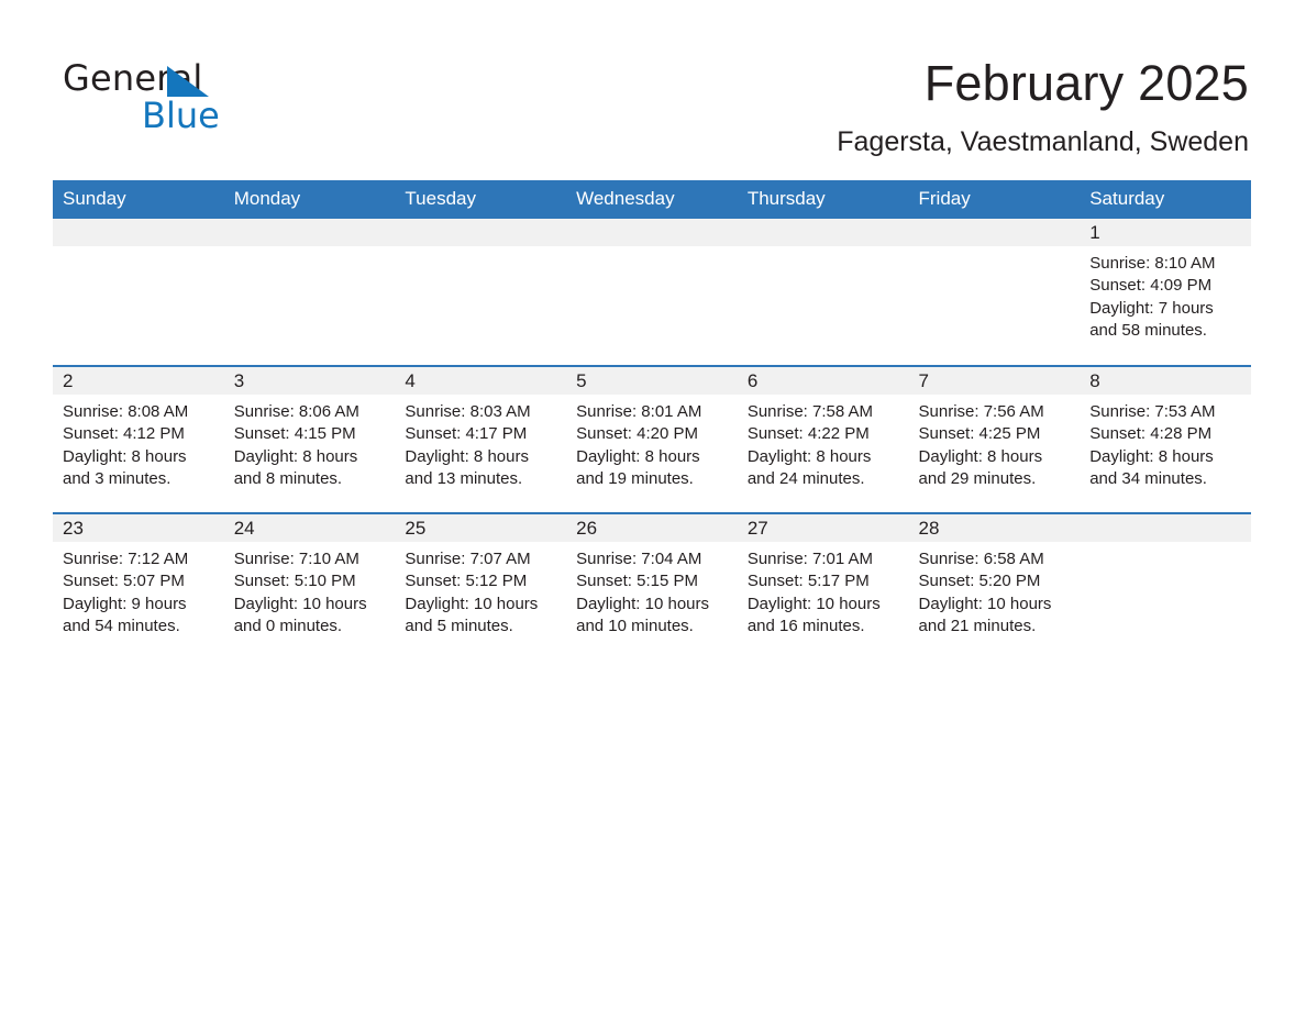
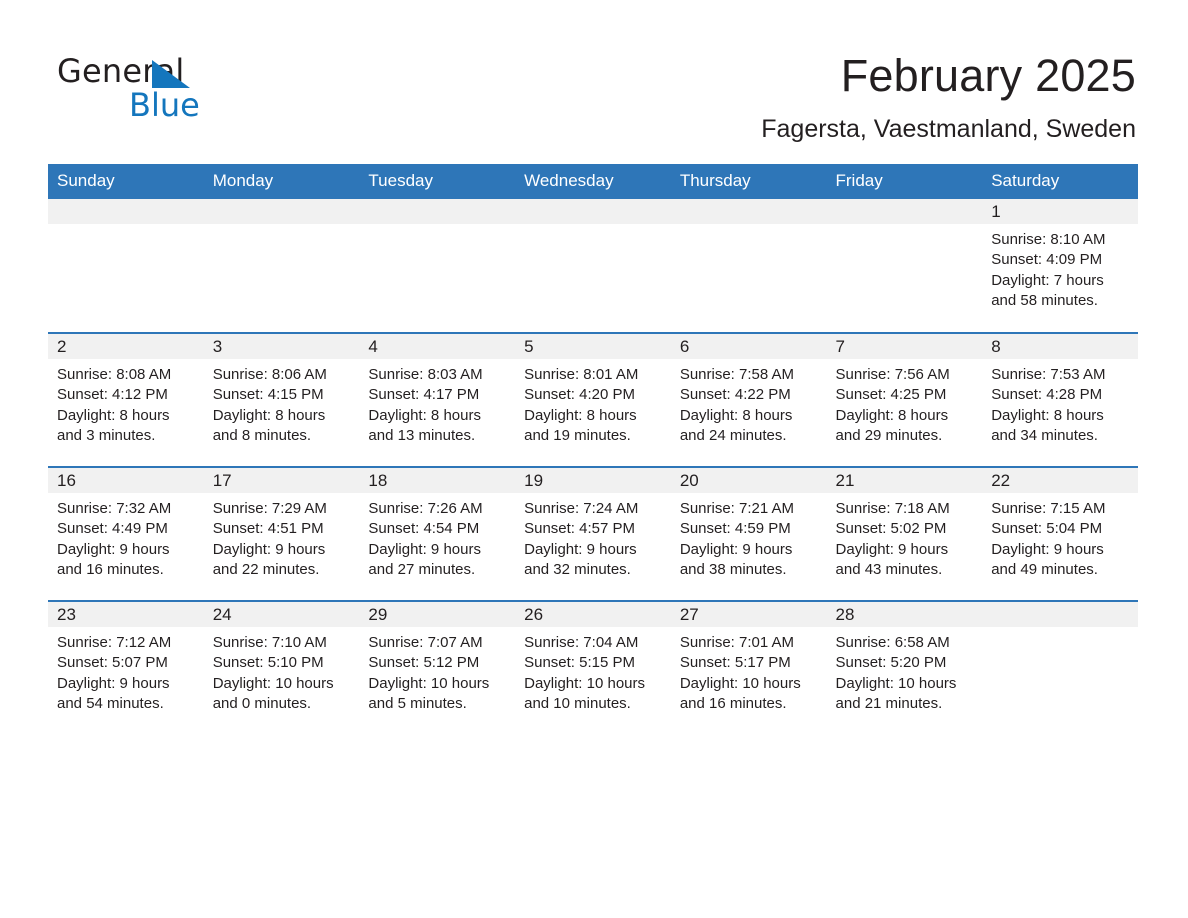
  General
  Blue
  February 2025
  Fagersta, Vaestmanland, Sweden
  Sunday	Monday	Tuesday	Wednesday	Thursday	Friday	Saturday
  						1Sunrise: 8:10 AMSunset: 4:09 PMDaylight: 7 hoursand 58 minutes.
  2Sunrise: 8:08 AMSunset: 4:12 PMDaylight: 8 hoursand 3 minutes.	3Sunrise: 8:06 AMSunset: 4:15 PMDaylight: 8 hoursand 8 minutes.	4Sunrise: 8:03 AMSunset: 4:17 PMDaylight: 8 hoursand 13 minutes.	5Sunrise: 8:01 AMSunset: 4:20 PMDaylight: 8 hoursand 19 minutes.	6Sunrise: 7:58 AMSunset: 4:22 PMDaylight: 8 hoursand 24 minutes.	7Sunrise: 7:56 AMSunset: 4:25 PMDaylight: 8 hoursand 29 minutes.	8Sunrise: 7:53 AMSunset: 4:28 PMDaylight: 8 hoursand 34 minutes.
+ 16Sunrise: 7:32 AMSunset: 4:49 PMDaylight: 9 hoursand 16 minutes.	17Sunrise: 7:29 AMSunset: 4:51 PMDaylight: 9 hoursand 22 minutes.	18Sunrise: 7:26 AMSunset: 4:54 PMDaylight: 9 hoursand 27 minutes.	19Sunrise: 7:24 AMSunset: 4:57 PMDaylight: 9 hoursand 32 minutes.	20Sunrise: 7:21 AMSunset: 4:59 PMDaylight: 9 hoursand 38 minutes.	21Sunrise: 7:18 AMSunset: 5:02 PMDaylight: 9 hoursand 43 minutes.	22Sunrise: 7:15 AMSunset: 5:04 PMDaylight: 9 hoursand 49 minutes.
- 23Sunrise: 7:12 AMSunset: 5:07 PMDaylight: 9 hoursand 54 minutes.	24Sunrise: 7:10 AMSunset: 5:10 PMDaylight: 10 hoursand 0 minutes.	25Sunrise: 7:07 AMSunset: 5:12 PMDaylight: 10 hoursand 5 minutes.	26Sunrise: 7:04 AMSunset: 5:15 PMDaylight: 10 hoursand 10 minutes.	27Sunrise: 7:01 AMSunset: 5:17 PMDaylight: 10 hoursand 16 minutes.	28Sunrise: 6:58 AMSunset: 5:20 PMDaylight: 10 hoursand 21 minutes.
+ 23Sunrise: 7:12 AMSunset: 5:07 PMDaylight: 9 hoursand 54 minutes.	24Sunrise: 7:10 AMSunset: 5:10 PMDaylight: 10 hoursand 0 minutes.	29Sunrise: 7:07 AMSunset: 5:12 PMDaylight: 10 hoursand 5 minutes.	26Sunrise: 7:04 AMSunset: 5:15 PMDaylight: 10 hoursand 10 minutes.	27Sunrise: 7:01 AMSunset: 5:17 PMDaylight: 10 hoursand 16 minutes.	28Sunrise: 6:58 AMSunset: 5:20 PMDaylight: 10 hoursand 21 minutes.
